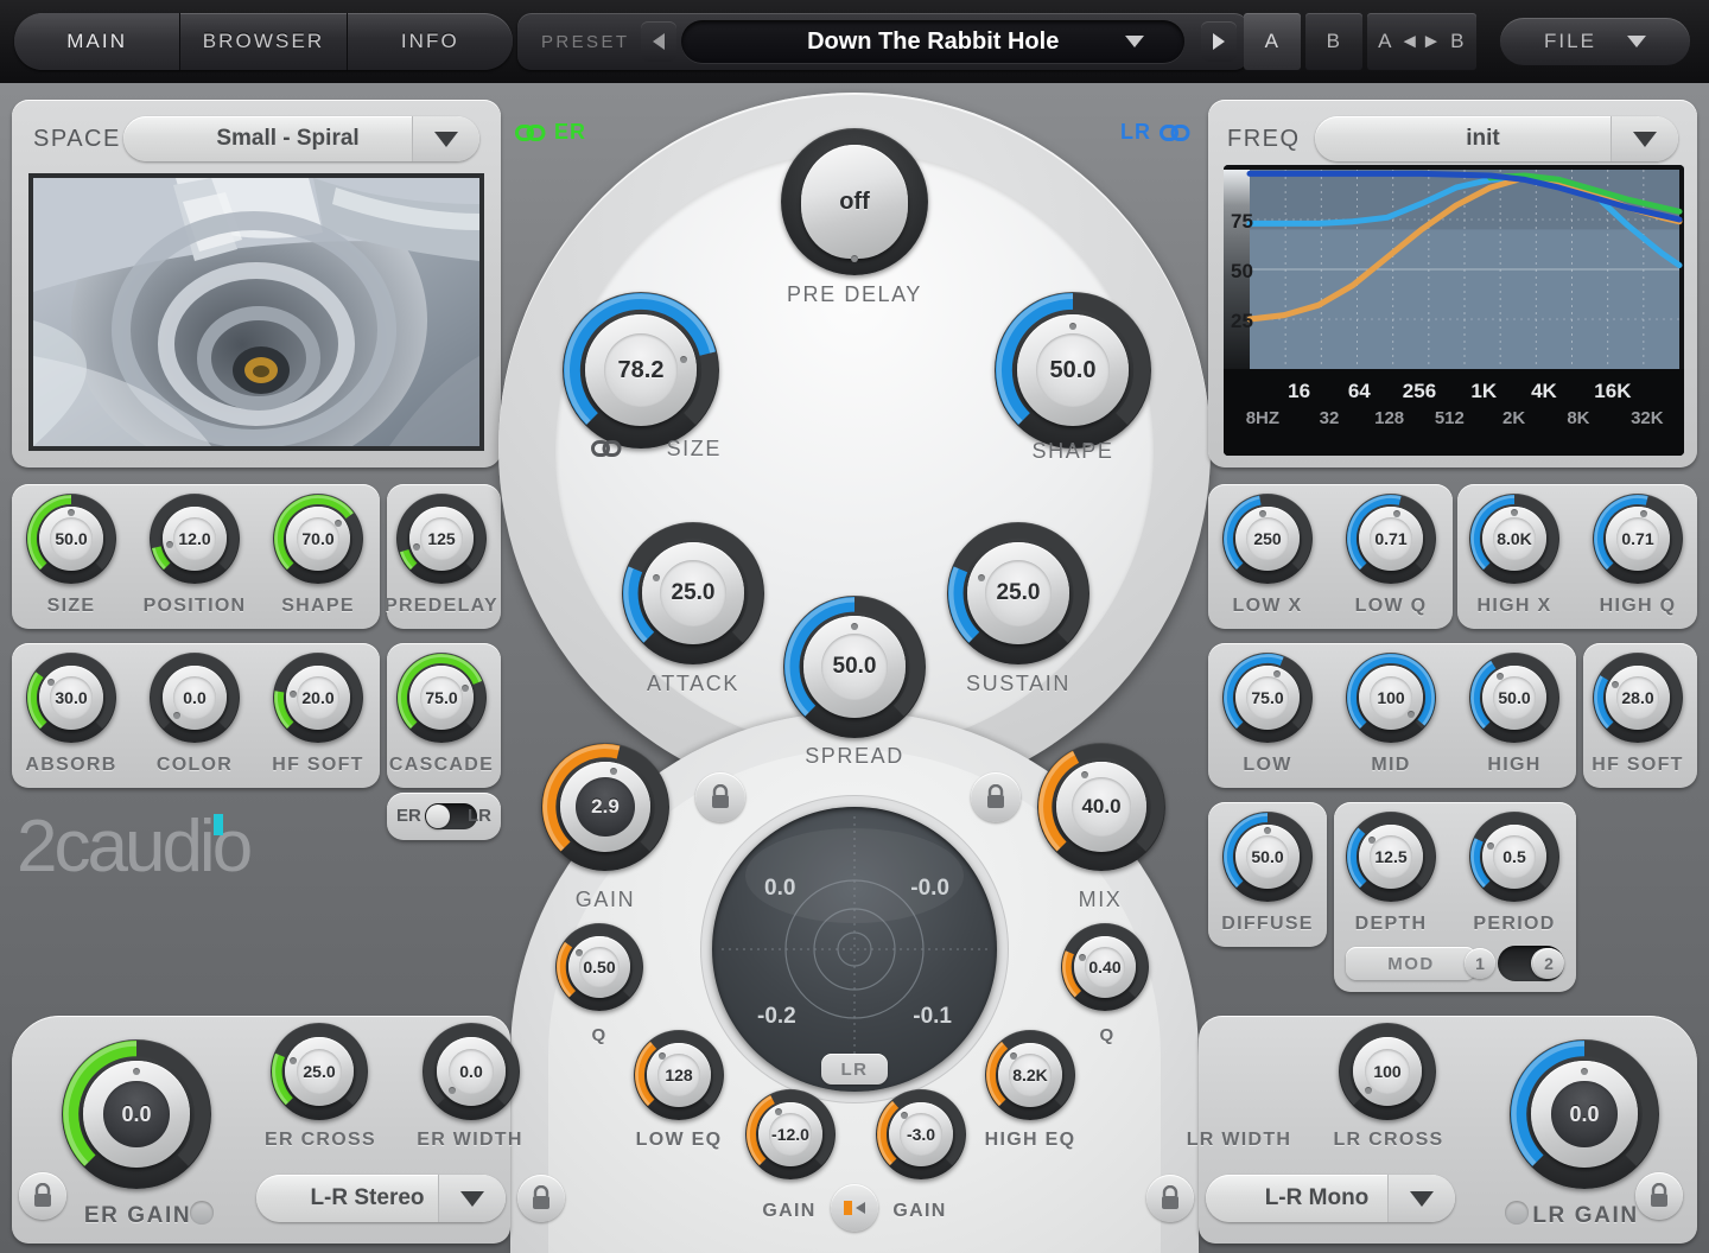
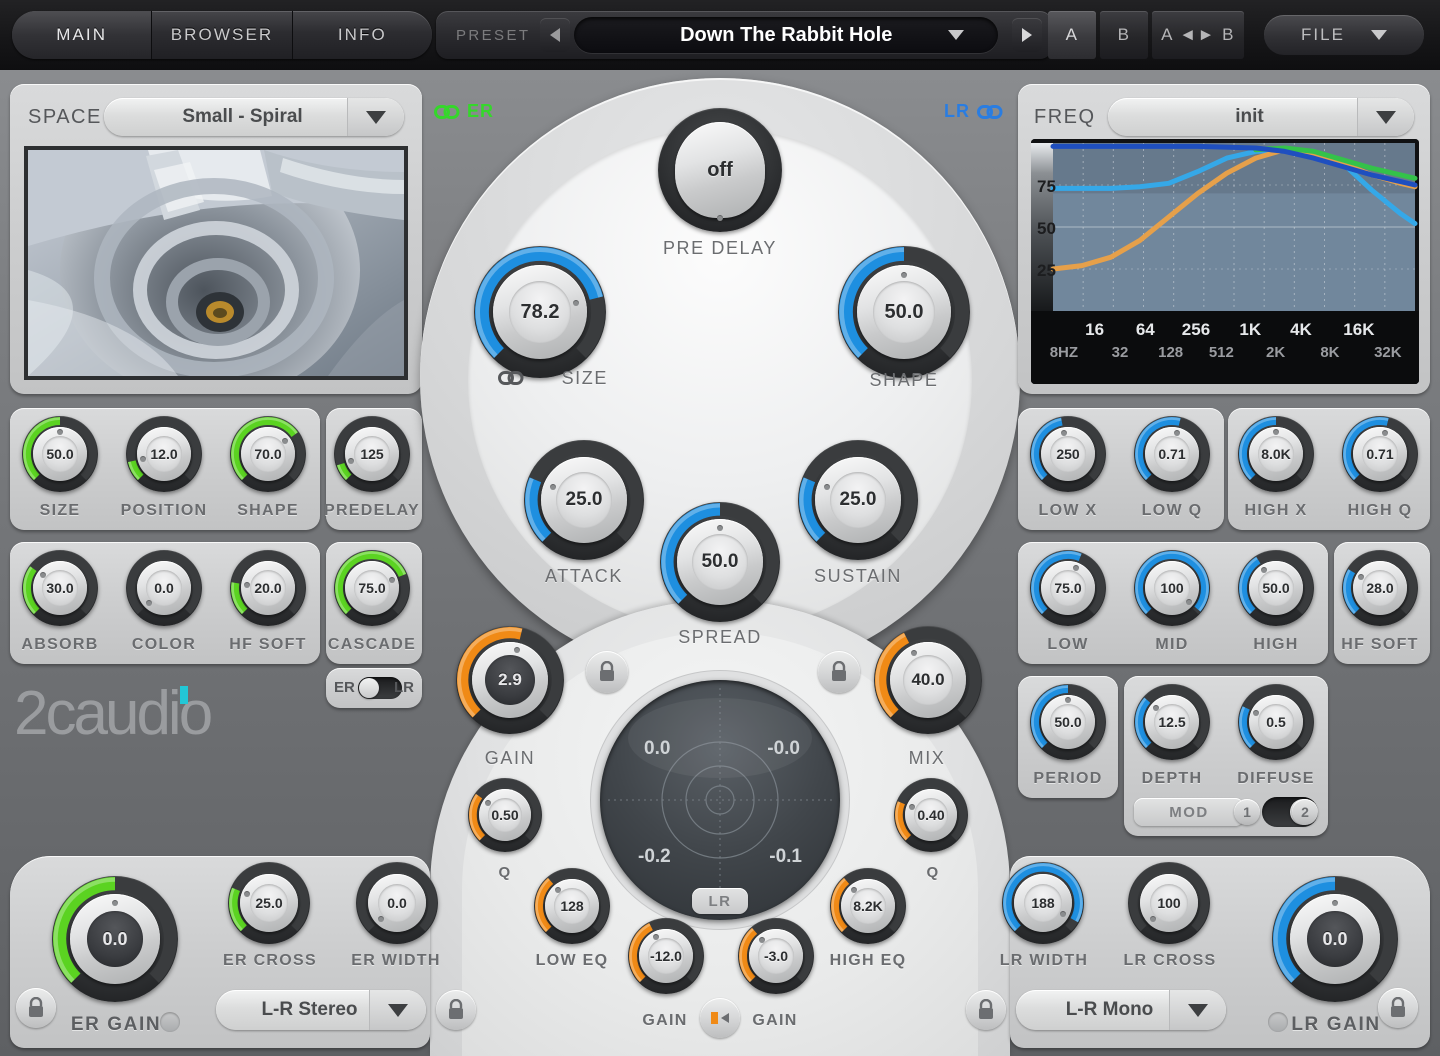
  MAIN
  BROWSER
  INFO
  PRESET
  Down The Rabbit Hole
  A
  B
  A ◄► B
  FILE
  SPACE
  Small - Spiral
  ER
  LR
  2caudio
  ER
  LR
  off
  PRE DELAY
  78.2
  SIZE
  50.0
  SHAPE
  25.0
  ATTACK
  50.0
  SPREAD
  25.0
  SUSTAIN
  2.9
  GAIN
  40.0
  MIX
  0.0
  -0.0
  -0.2
  -0.1
  LR
  0.50
  Q
  0.40
  Q
  128
  LOW EQ
  8.2K
  HIGH EQ
  -12.0
  GAIN
  -3.0
  GAIN
  FREQ
  init
  25
  50
  75
  16
  64
  256
  1K
  4K
  16K
  8HZ
  32
  128
  512
  2K
  8K
  32K
  MOD
  1
  2
  0.0
  ER GAIN
  25.0
  ER CROSS
  0.0
  ER WIDTH
  L-R Stereo
+ 188
  LR WIDTH
  100
  LR CROSS
  0.0
  LR GAIN
  L-R Mono
  50.0
  SIZE
  12.0
  POSITION
  70.0
  SHAPE
  125
  PREDELAY
  30.0
  ABSORB
  0.0
  COLOR
  20.0
  HF SOFT
  75.0
  CASCADE
  250
  LOW X
  0.71
  LOW Q
  8.0K
  HIGH X
  0.71
  HIGH Q
  75.0
  LOW
  100
  MID
  50.0
  HIGH
  28.0
  HF SOFT
  50.0
- DIFFUSE
+ PERIOD
  12.5
  DEPTH
  0.5
- PERIOD
+ DIFFUSE
